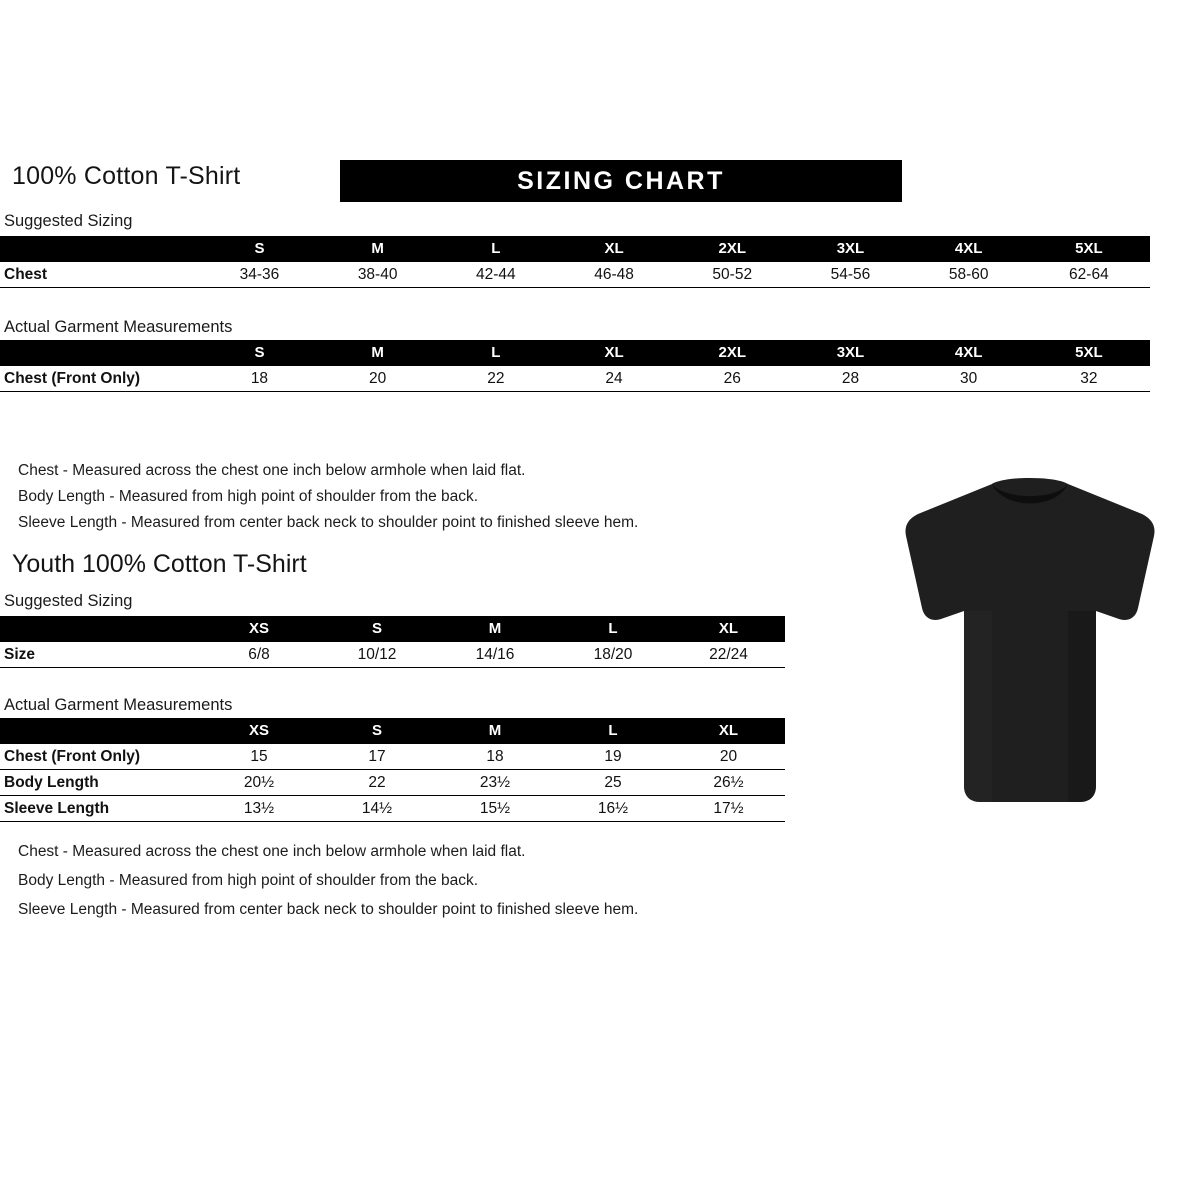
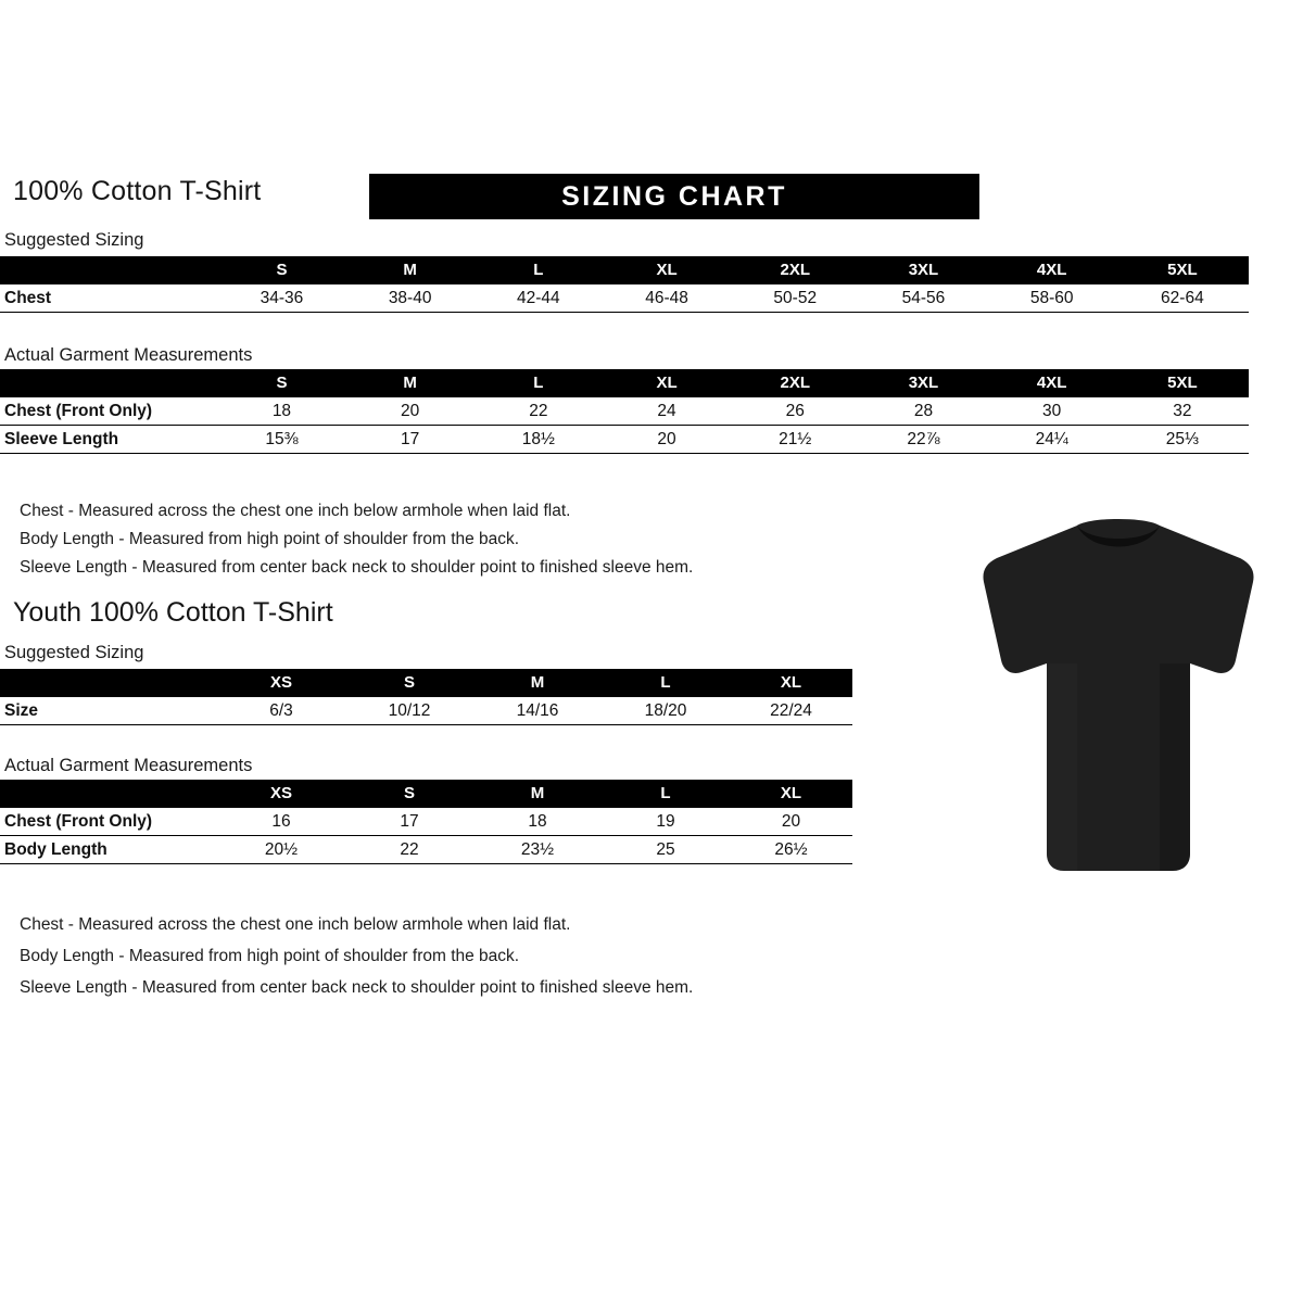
  100% Cotton T-Shirt
  SIZING CHART
  Suggested Sizing
  	S	M	L	XL	2XL	3XL	4XL	5XL
  Chest	34-36	38-40	42-44	46-48	50-52	54-56	58-60	62-64
  Actual Garment Measurements
  	S	M	L	XL	2XL	3XL	4XL	5XL
  Chest (Front Only)	18	20	22	24	26	28	30	32
+ Sleeve Length	15⅜	17	18½	20	21½	22⅞	24¼	25⅓
  Chest - Measured across the chest one inch below armhole when laid flat.
  Body Length - Measured from high point of shoulder from the back.
  Sleeve Length - Measured from center back neck to shoulder point to finished sleeve hem.
  Youth 100% Cotton T-Shirt
  Suggested Sizing
  	XS	S	M	L	XL
- Size	6/8	10/12	14/16	18/20	22/24
+ Size	6/3	10/12	14/16	18/20	22/24
  Actual Garment Measurements
  	XS	S	M	L	XL
- Chest (Front Only)	15	17	18	19	20
+ Chest (Front Only)	16	17	18	19	20
  Body Length	20½	22	23½	25	26½
- Sleeve Length	13½	14½	15½	16½	17½
  Chest - Measured across the chest one inch below armhole when laid flat.
  Body Length - Measured from high point of shoulder from the back.
  Sleeve Length - Measured from center back neck to shoulder point to finished sleeve hem.
